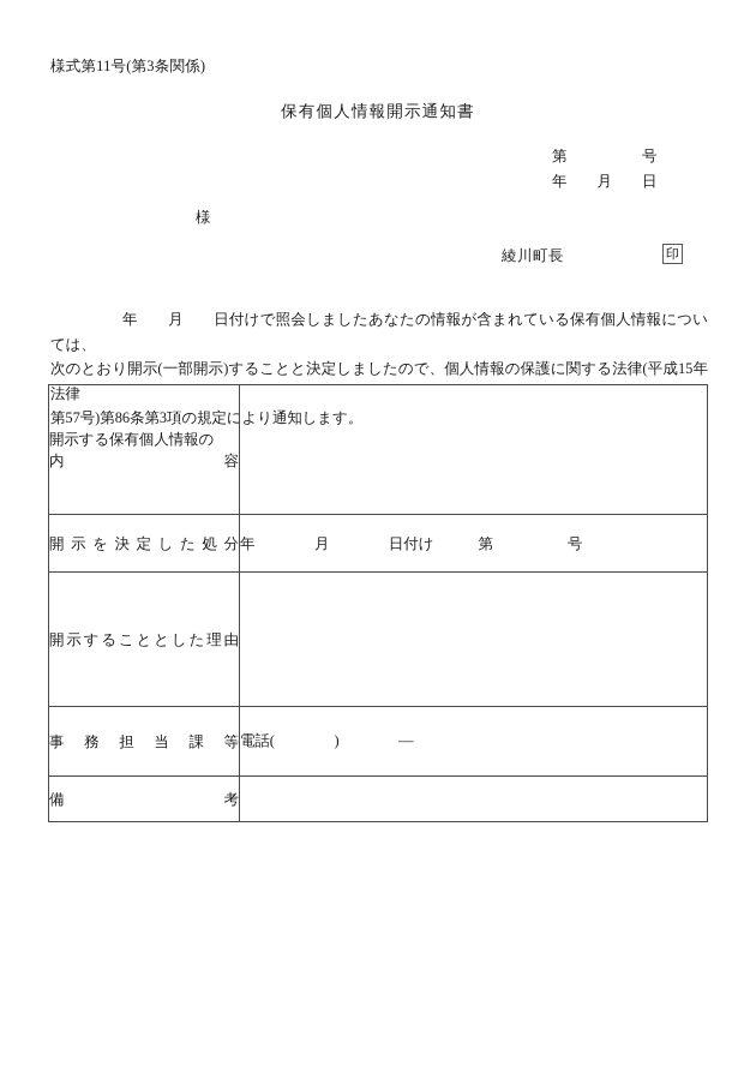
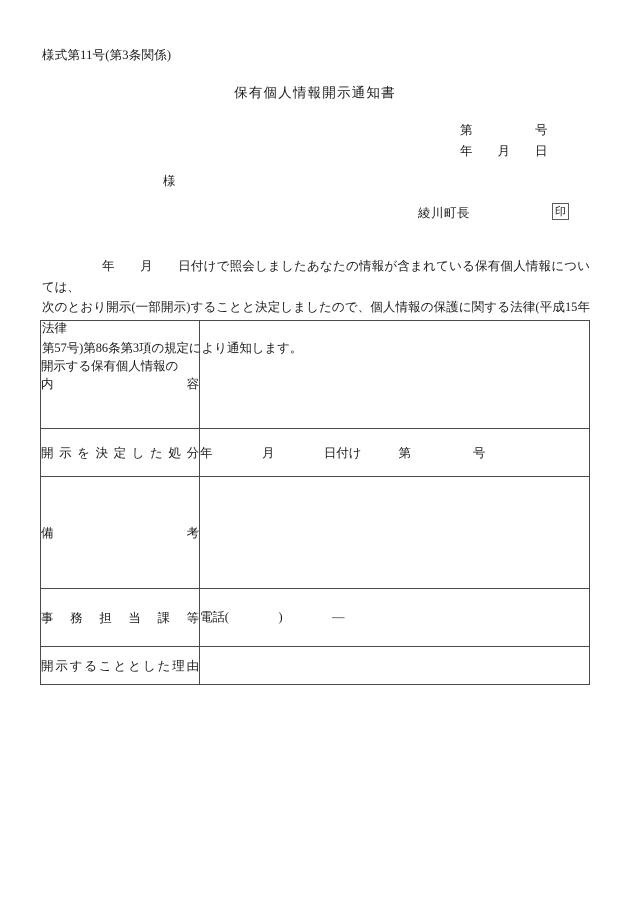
  様式第11号(第3条関係)
  保有個人情報開示通知書
  第 号
  年 月 日
  様
  綾川町長
  印
  年 月 日付けで照会しましたあなたの情報が含まれている保有個人情報については、
  次のとおり開示(一部開示)することと決定しましたので、個人情報の保護に関する法律(平成15年法律
  第57号)第86条第3項の規定により通知します。
  開示する保有個人情報の 内 容
  開示を決定した処分	年 月 日付け 第 号
- 開示することとした理由
+ 備 考
  事務担当課等	電話( ) —
- 備 考
+ 開示することとした理由
